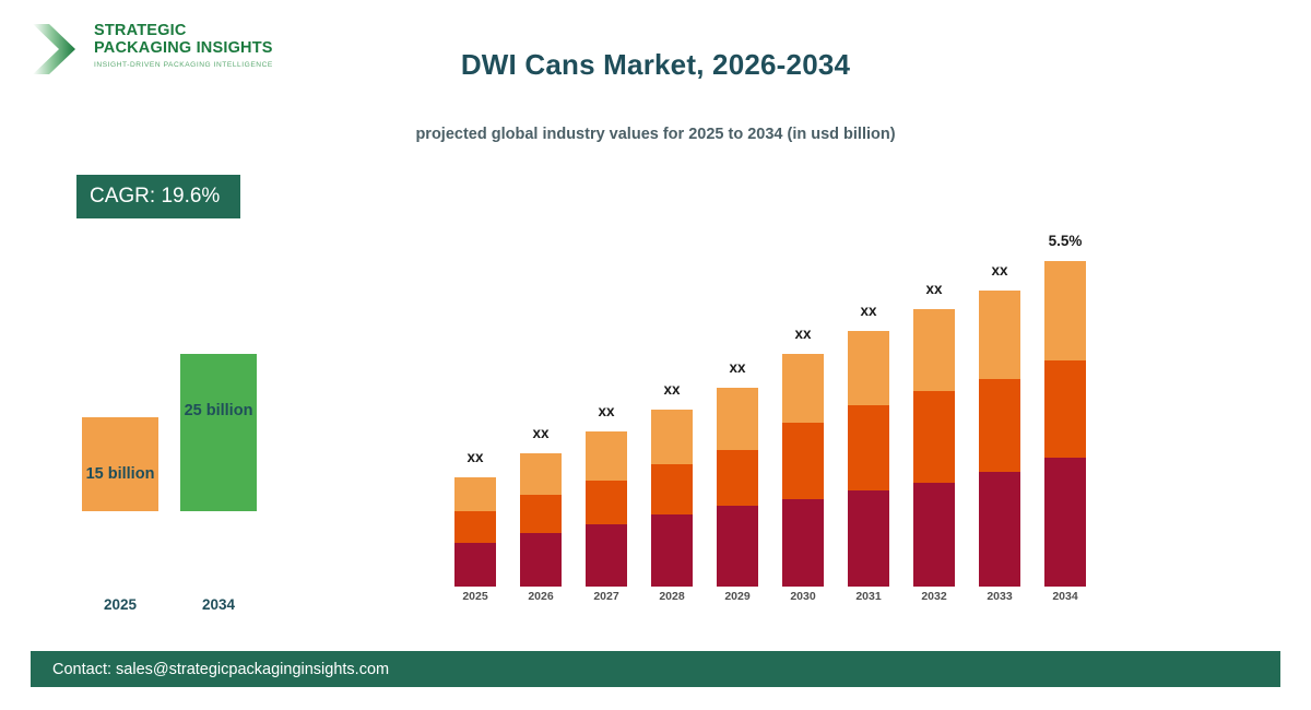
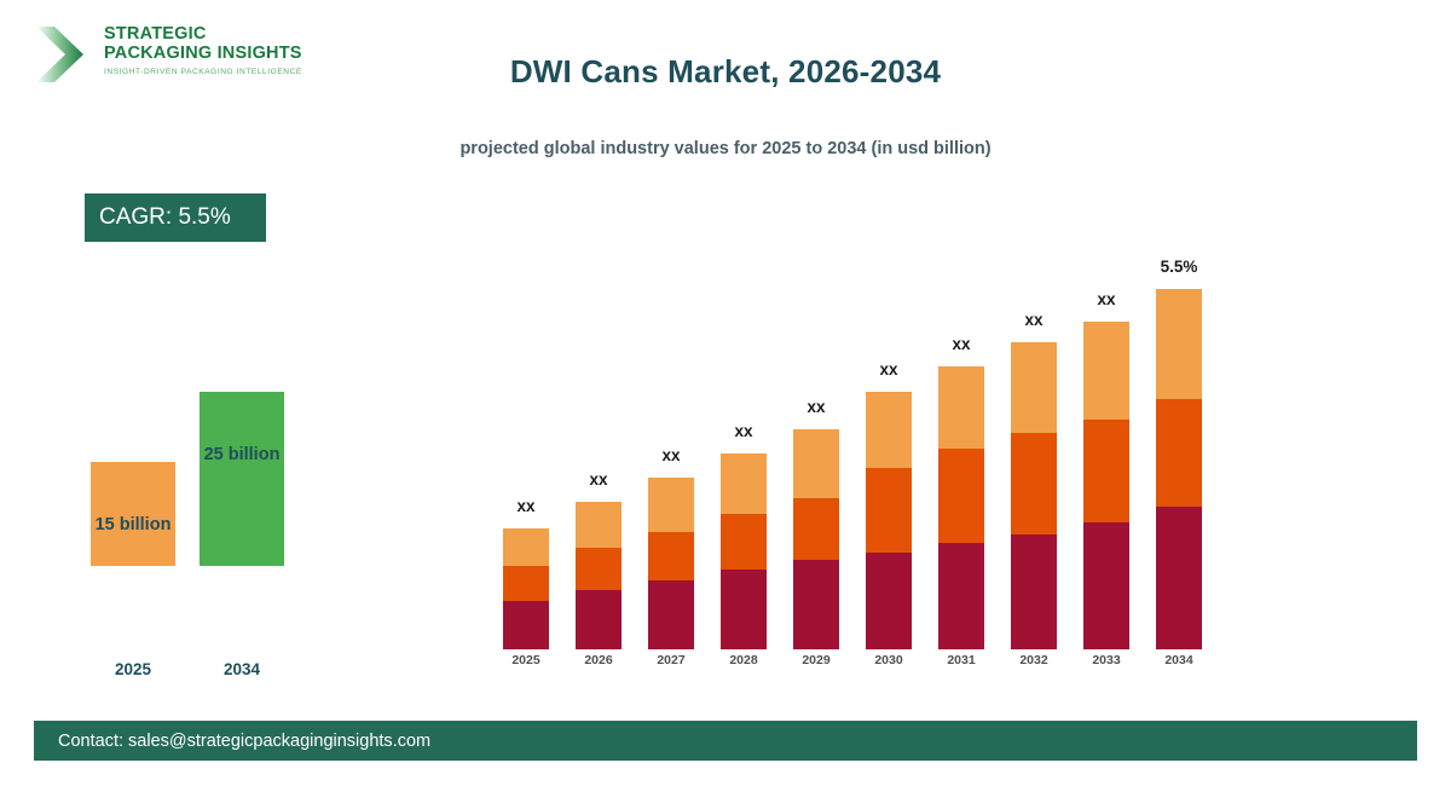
  STRATEGIC
  PACKAGING INSIGHTS
  DWI Cans Market, 2026-2034
  projected global industry values for 2025 to 2034 (in usd billion)
- CAGR: 19.6%
+ CAGR: 5.5%
  15 billion
  2025
  25 billion
  2034
  xx
  2025
  xx
  2026
  xx
  2027
  xx
  2028
  xx
  2029
  xx
  2030
  xx
  2031
  xx
  2032
  xx
  2033
  5.5%
  2034
  Contact: sales@strategicpackaginginsights.com
